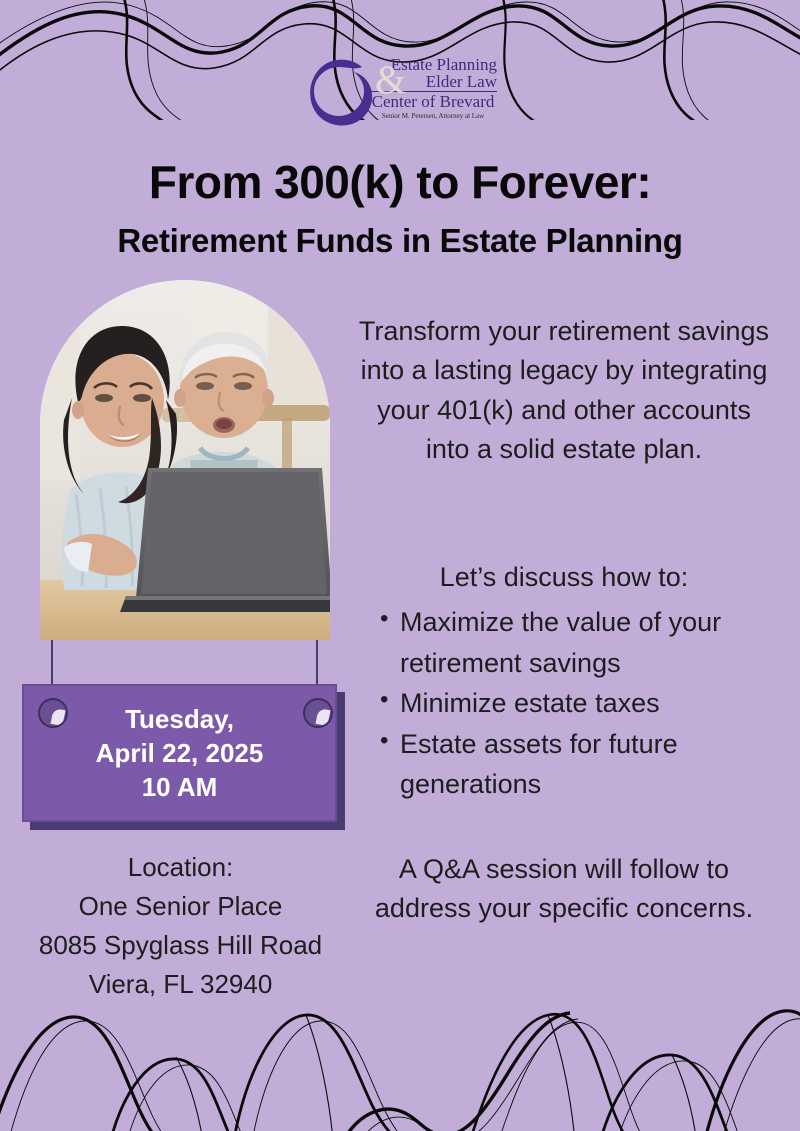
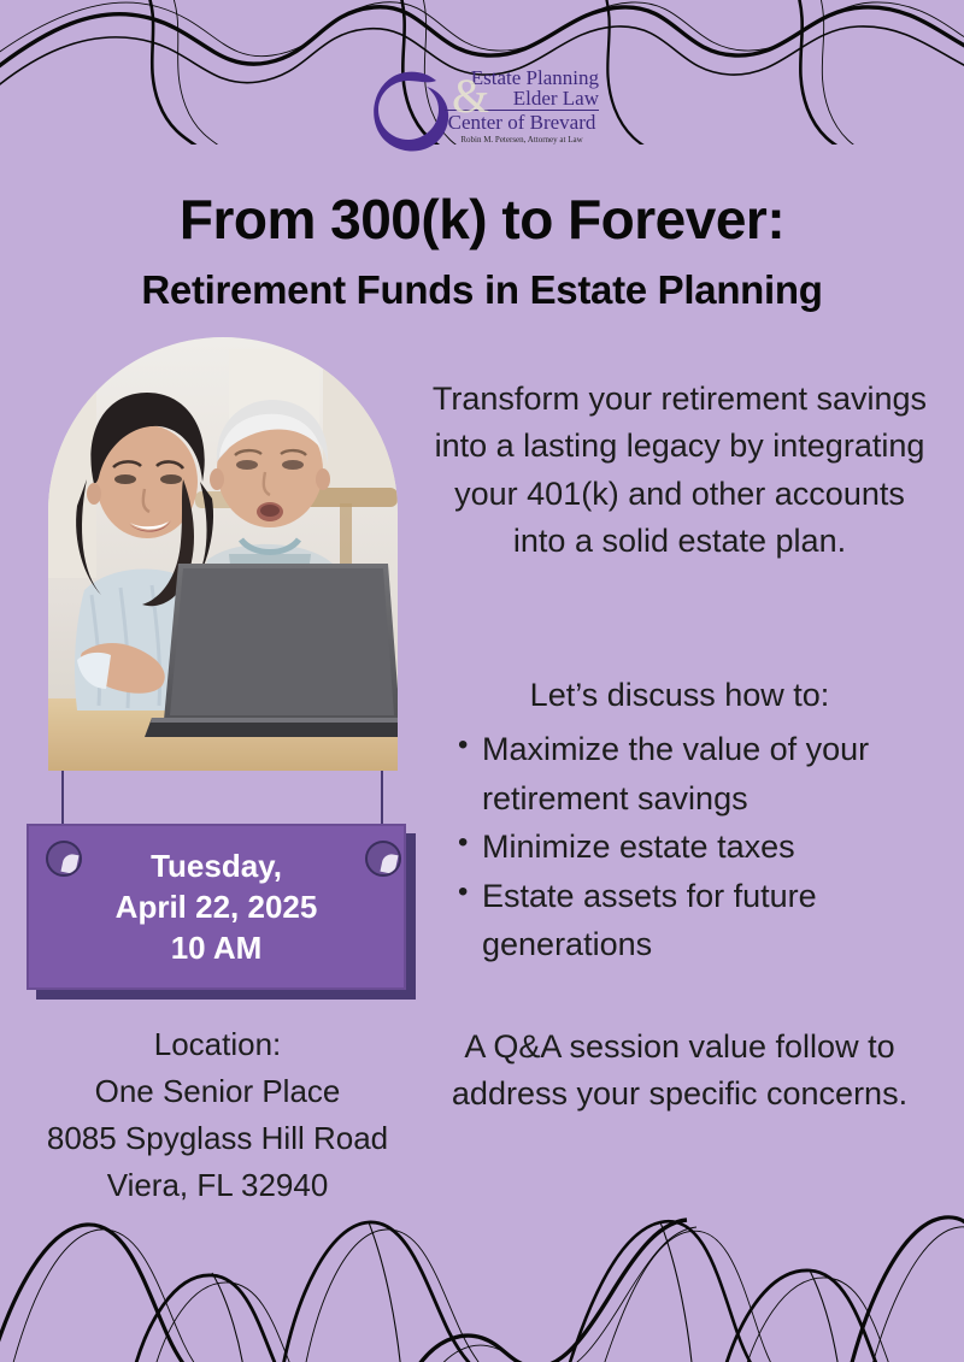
  &
  Estate Planning
  Elder Law
  Center of Brevard
- Senior M. Petersen, Attorney at Law
+ Robin M. Petersen, Attorney at Law
  From 300(k) to Forever:
  Retirement Funds in Estate Planning
  Tuesday,
  April 22, 2025
  10 AM
  Location:
  One Senior Place
  8085 Spyglass Hill Road
  Viera, FL 32940
  Transform your retirement savings into a lasting legacy by integrating your 401(k) and other accounts into a solid estate plan.
  Let’s discuss how to:
  Maximize the value of your retirement savings
  Minimize estate taxes
  Estate assets for future generations
- A Q&A session will follow to address your specific concerns.
+ A Q&A session value follow to address your specific concerns.
